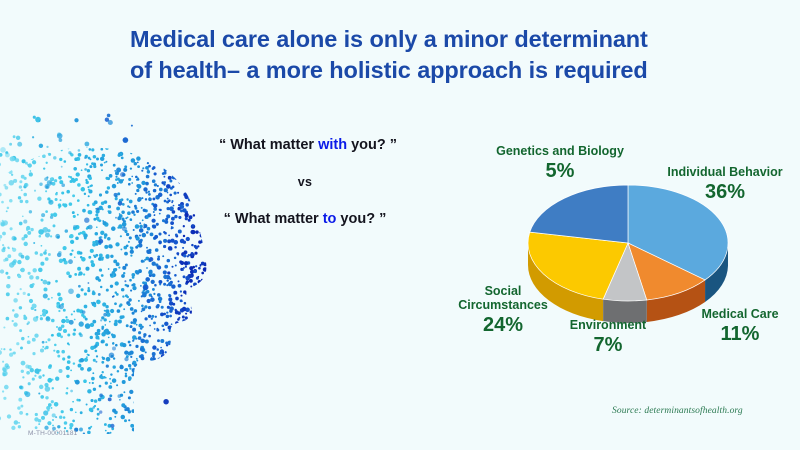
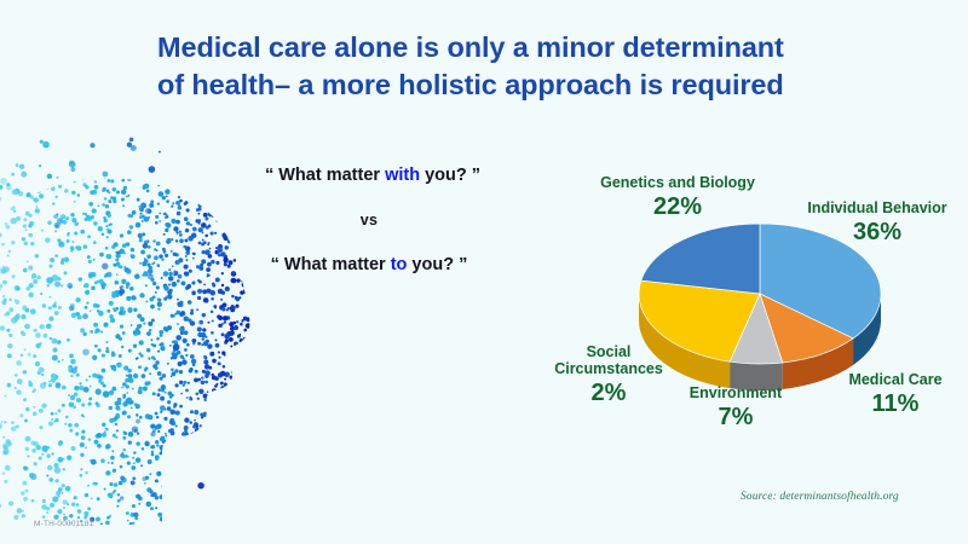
  Medical care alone is only a minor determinant
  of health– a more holistic approach is required
  “ What matter with you? ”
  vs
  “ What matter to you? ”
  Genetics and Biology
- 5%
+ 22%
  Individual Behavior
  36%
  Medical Care
  11%
  Environment
  7%
  Social Circumstances
- 24%
+ 2%
  Source: determinantsofhealth.org
